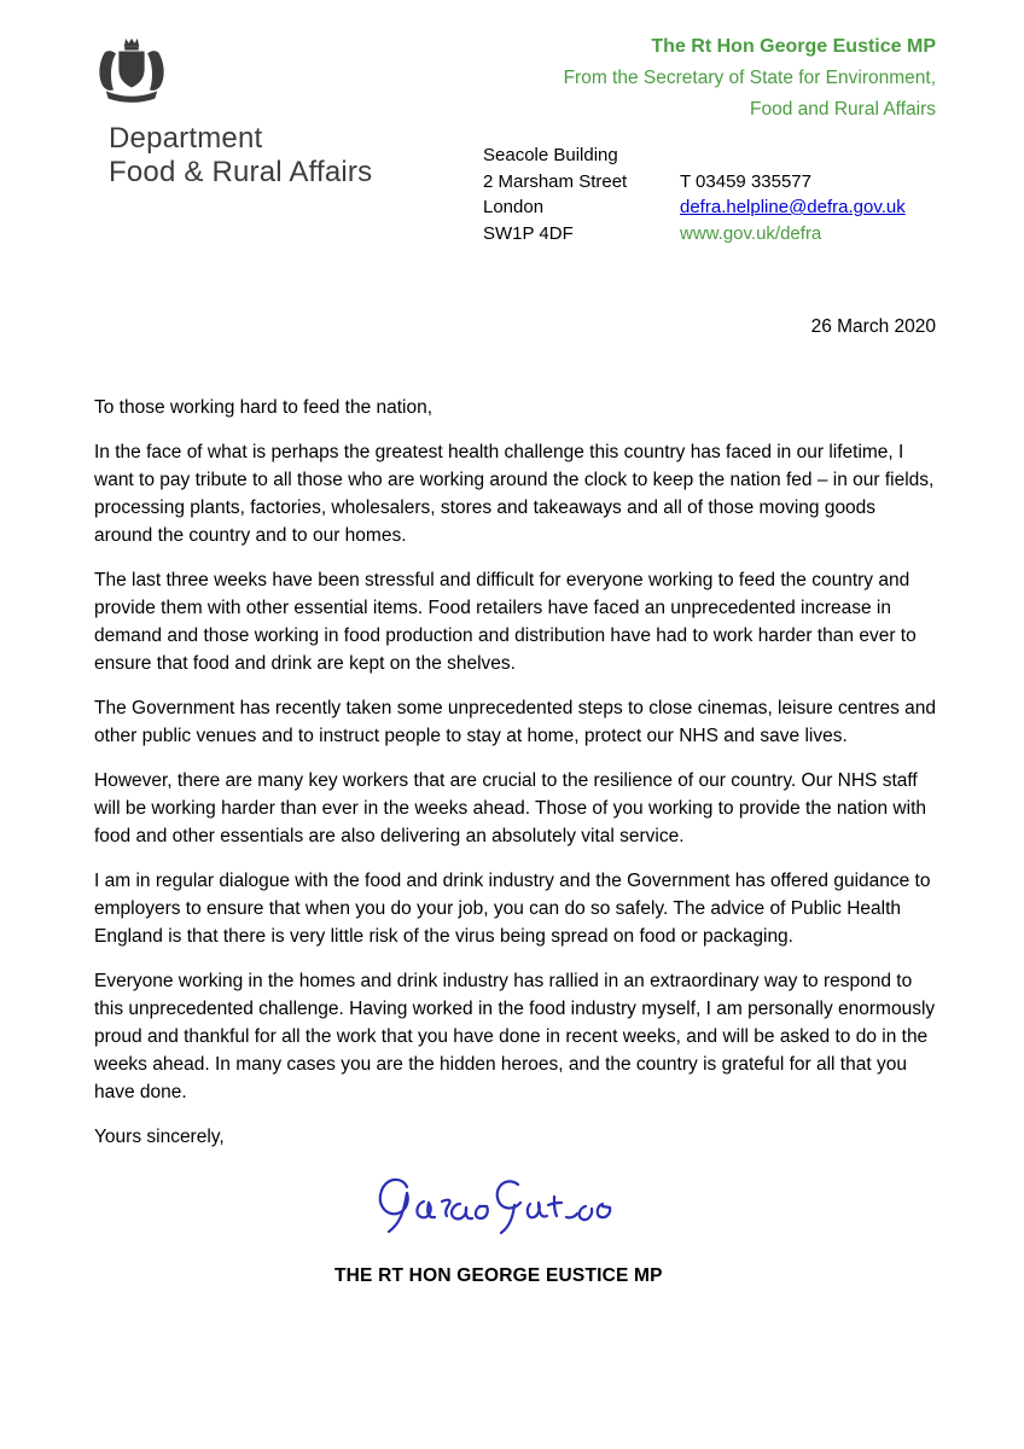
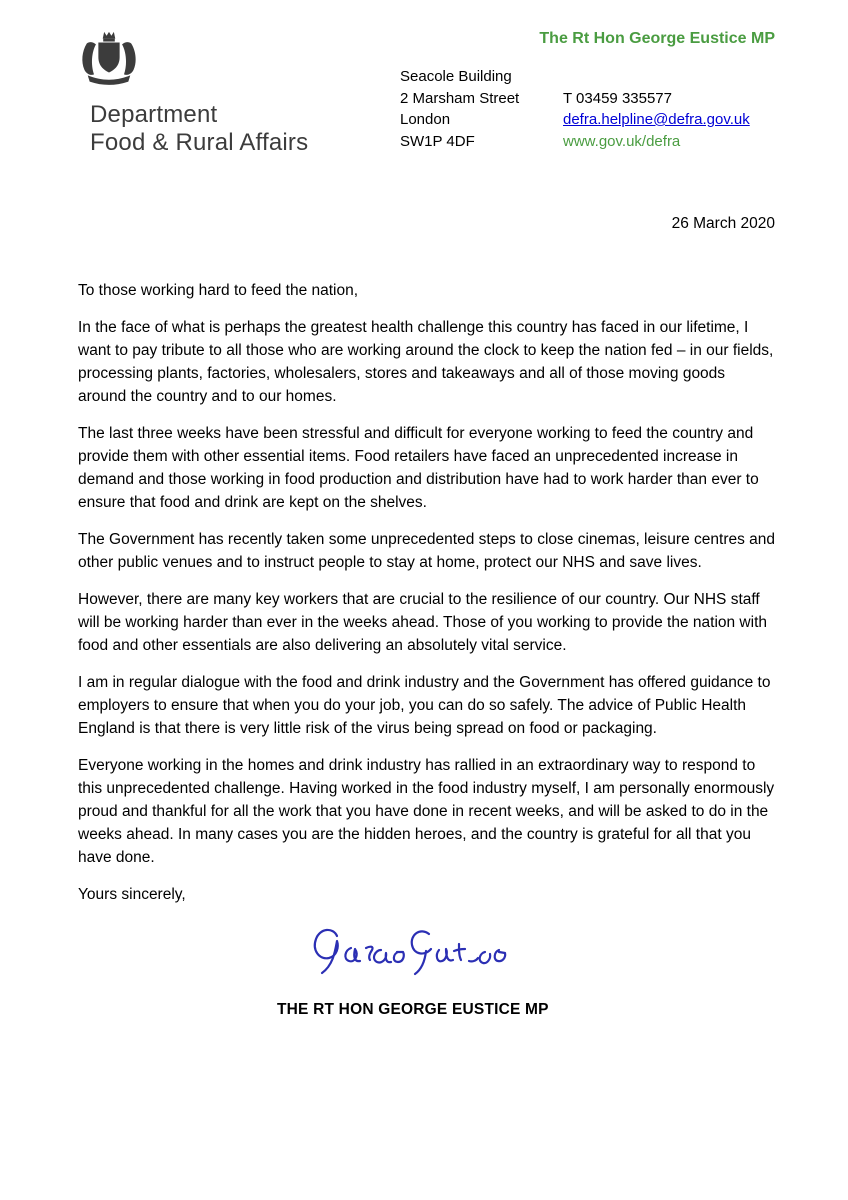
  Department
  Food & Rural Affairs
  The Rt Hon George Eustice MP
- From the Secretary of State for Environment,
- Food and Rural Affairs
  Seacole Building
  2 Marsham Street
  London
  SW1P 4DF
  T 03459 335577
  defra.helpline@defra.gov.uk
  www.gov.uk/defra
  26 March 2020
  To those working hard to feed the nation,
  In the face of what is perhaps the greatest health challenge this country has faced in our lifetime, I want to pay tribute to all those who are working around the clock to keep the nation fed – in our fields, processing plants, factories, wholesalers, stores and takeaways and all of those moving goods around the country and to our homes.
  The last three weeks have been stressful and difficult for everyone working to feed the country and provide them with other essential items. Food retailers have faced an unprecedented increase in demand and those working in food production and distribution have had to work harder than ever to ensure that food and drink are kept on the shelves.
  The Government has recently taken some unprecedented steps to close cinemas, leisure centres and other public venues and to instruct people to stay at home, protect our NHS and save lives.
  However, there are many key workers that are crucial to the resilience of our country. Our NHS staff will be working harder than ever in the weeks ahead. Those of you working to provide the nation with food and other essentials are also delivering an absolutely vital service.
  I am in regular dialogue with the food and drink industry and the Government has offered guidance to employers to ensure that when you do your job, you can do so safely. The advice of Public Health England is that there is very little risk of the virus being spread on food or packaging.
  Everyone working in the homes and drink industry has rallied in an extraordinary way to respond to this unprecedented challenge. Having worked in the food industry myself, I am personally enormously proud and thankful for all the work that you have done in recent weeks, and will be asked to do in the weeks ahead. In many cases you are the hidden heroes, and the country is grateful for all that you have done.
  Yours sincerely,
  THE RT HON GEORGE EUSTICE MP
